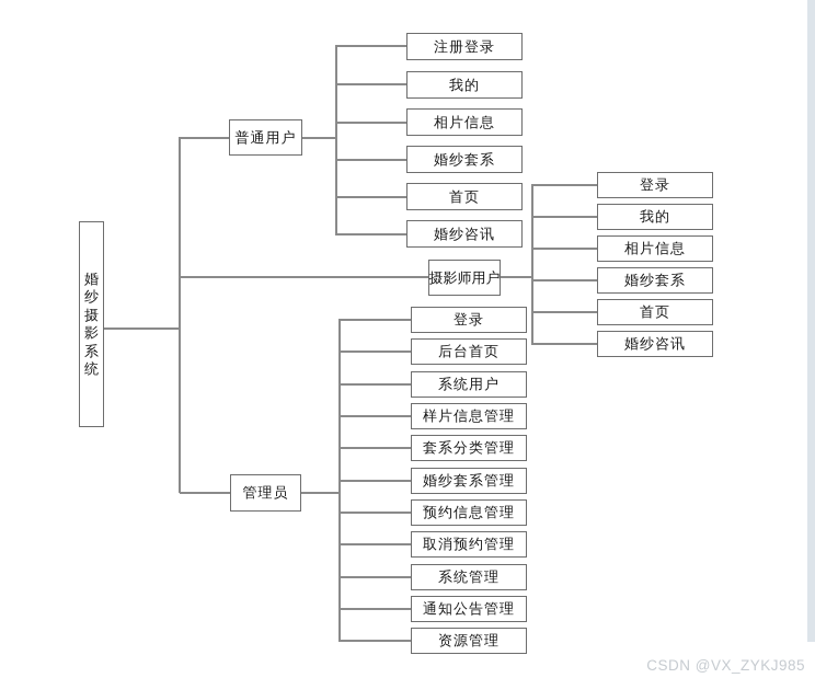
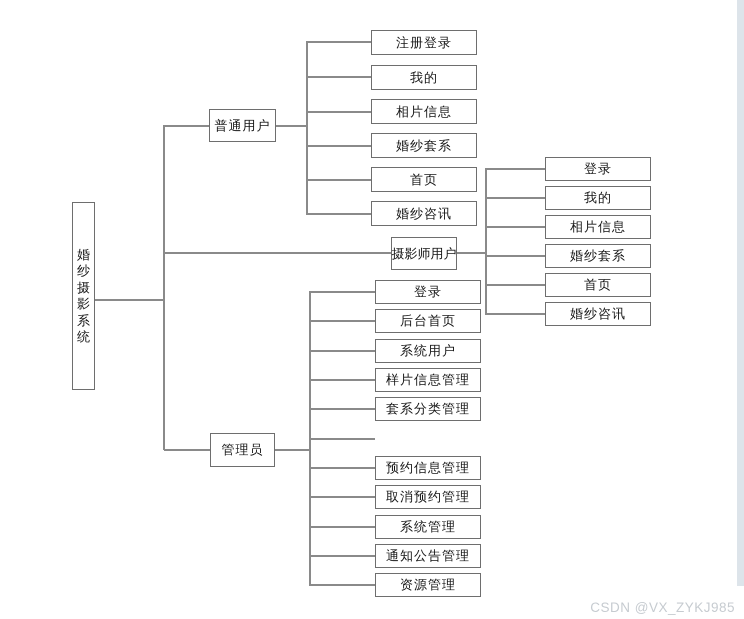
  婚纱摄影系统
  普通用户
  摄影师用户
  管理员
  注册登录
  我的
  相片信息
  婚纱套系
  首页
  婚纱咨讯
  登录
  我的
  相片信息
  婚纱套系
  首页
  婚纱咨讯
  登录
  后台首页
  系统用户
  样片信息管理
  套系分类管理
- 婚纱套系管理
  预约信息管理
  取消预约管理
  系统管理
  通知公告管理
  资源管理
  CSDN @VX_ZYKJ985
